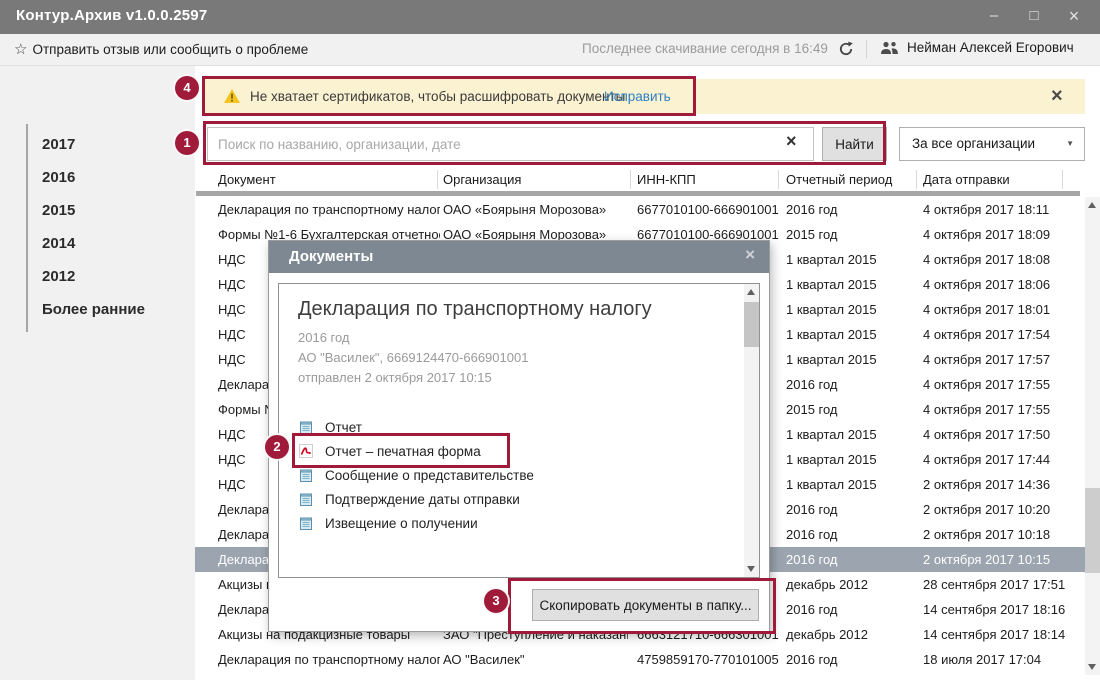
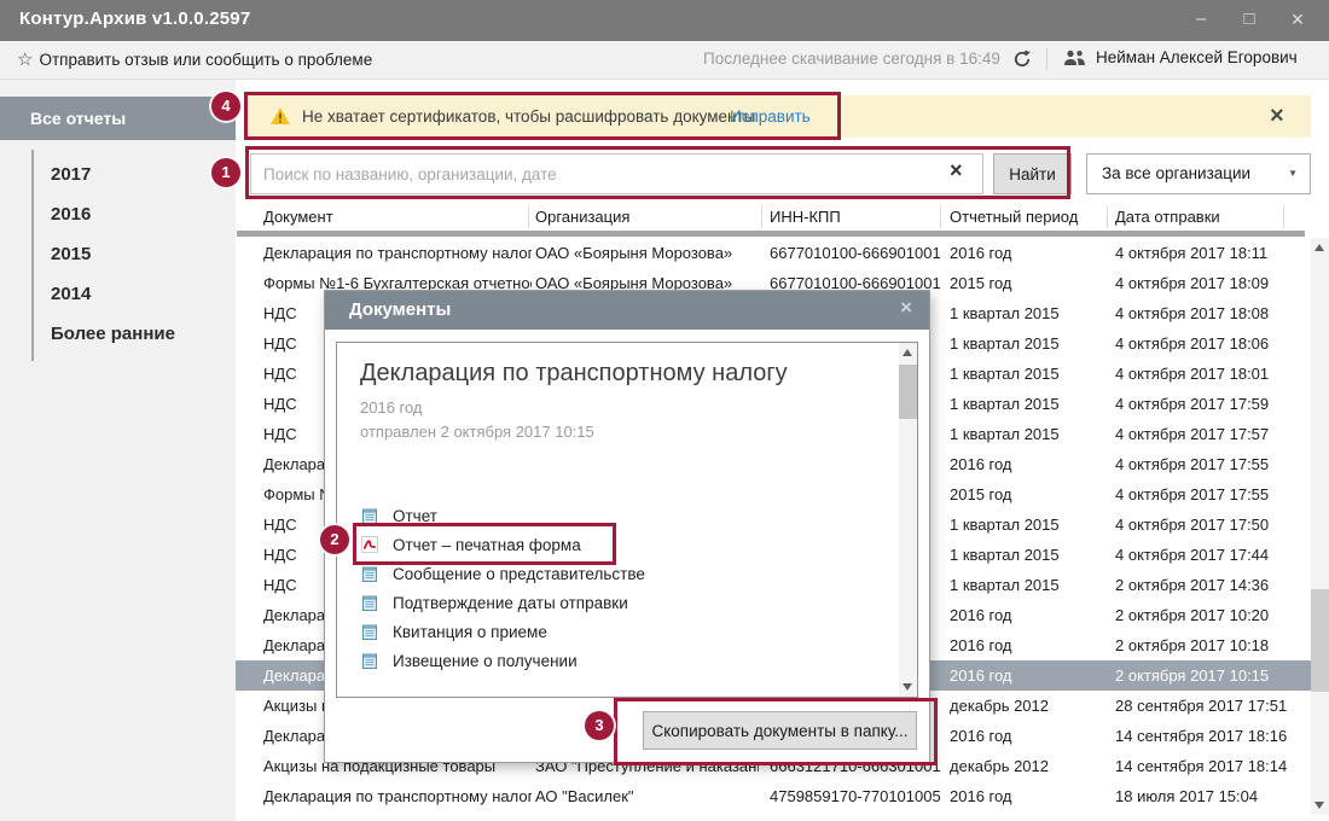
  Контур.Архив v1.0.0.2597
  –
  □
  ×
  ☆ Отправить отзыв или сообщить о проблеме
  Последнее скачивание сегодня в 16:49
  Нейман Алексей Егорович
+ Все отчеты
  2017
  2016
  2015
  2014
- 2012
  Более ранние
  Не хватает сертификатов, чтобы расшифровать документы
  Исправить
  ×
  Поиск по названию, организации, дате
  ×
  Найти
  За все организации
  ▼
  Документ
  Организация
  ИНН-КПП
  Отчетный период
  Дата отправки
  Декларация по транспортному налог
  ОАО «Боярыня Морозова»
  6677010100-666901001
  2016 год
  4 октября 2017 18:11
  Формы №1-6 Бухгалтерская отчетно
  ОАО «Боярыня Морозова»
  6677010100-666901001
  2015 год
  4 октября 2017 18:09
  НДС
  1 квартал 2015
  4 октября 2017 18:08
  НДС
  1 квартал 2015
  4 октября 2017 18:06
  НДС
  1 квартал 2015
  4 октября 2017 18:01
  НДС
  1 квартал 2015
- 4 октября 2017 17:54
+ 4 октября 2017 17:59
  НДС
  1 квартал 2015
  4 октября 2017 17:57
  Деклара
  2016 год
  4 октября 2017 17:55
  2015 год
  4 октября 2017 17:55
  НДС
  1 квартал 2015
  4 октября 2017 17:50
  НДС
  1 квартал 2015
  4 октября 2017 17:44
  НДС
  1 квартал 2015
  2 октября 2017 14:36
  Деклара
  2016 год
  2 октября 2017 10:20
  Деклара
  2016 год
  2 октября 2017 10:18
  Деклара
  2016 год
  2 октября 2017 10:15
  Акцизы
  декабрь 2012
  28 сентября 2017 17:51
  Деклара
  2016 год
  14 сентября 2017 18:16
  Акцизы на подакцизные товары
  ЗАО "Преступление и наказан
  6663121710-666301001
  декабрь 2012
  14 сентября 2017 18:14
  Декларация по транспортному налог
  АО "Василек"
  4759859170-770101005
  2016 год
- 18 июля 2017 17:04
+ 18 июля 2017 15:04
  Документы
  ×
  Декларация по транспортному налогу
  2016 год
- АО "Василек", 6669124470-666901001
  отправлен 2 октября 2017 10:15
  Отчет
  Отчет – печатная форма
  Сообщение о представительстве
  Подтверждение даты отправки
+ Квитанция о приеме
  Извещение о получении
  Скопировать документы в папку...
  4
  1
  2
  3
